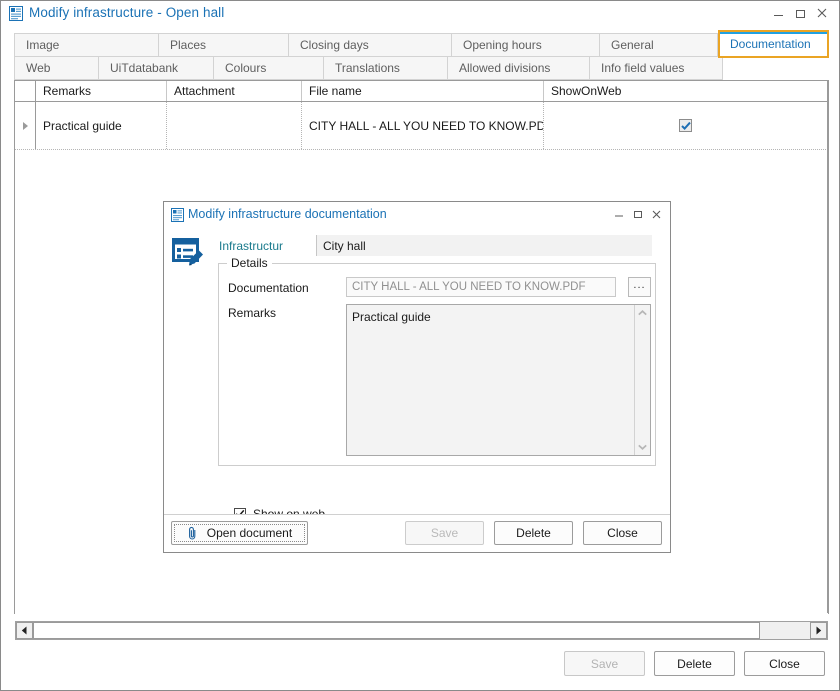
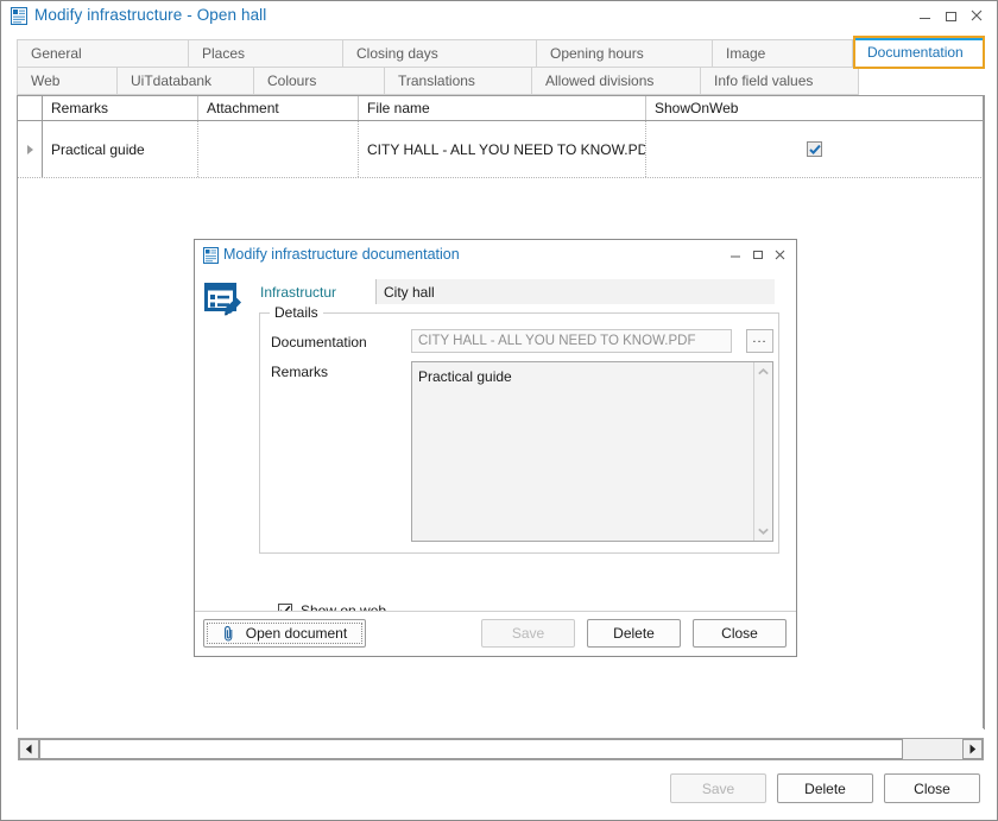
  Modify infrastructure - Open hall
- Image
+ General
  Places
  Closing days
  Opening hours
- General
+ Image
  Documentation
  Web
  UiTdatabank
  Colours
  Translations
  Allowed divisions
  Info field values
  Remarks
  Attachment
  File name
  ShowOnWeb
  Practical guide
  CITY HALL - ALL YOU NEED TO KNOW.PD
  Save
  Delete
  Close
  Modify infrastructure documentation
  Infrastructur
  City hall
  Details
  Documentation
  CITY HALL - ALL YOU NEED TO KNOW.PDF
  ...
  Remarks
  Practical guide
  Open document
  Save
  Delete
  Close
